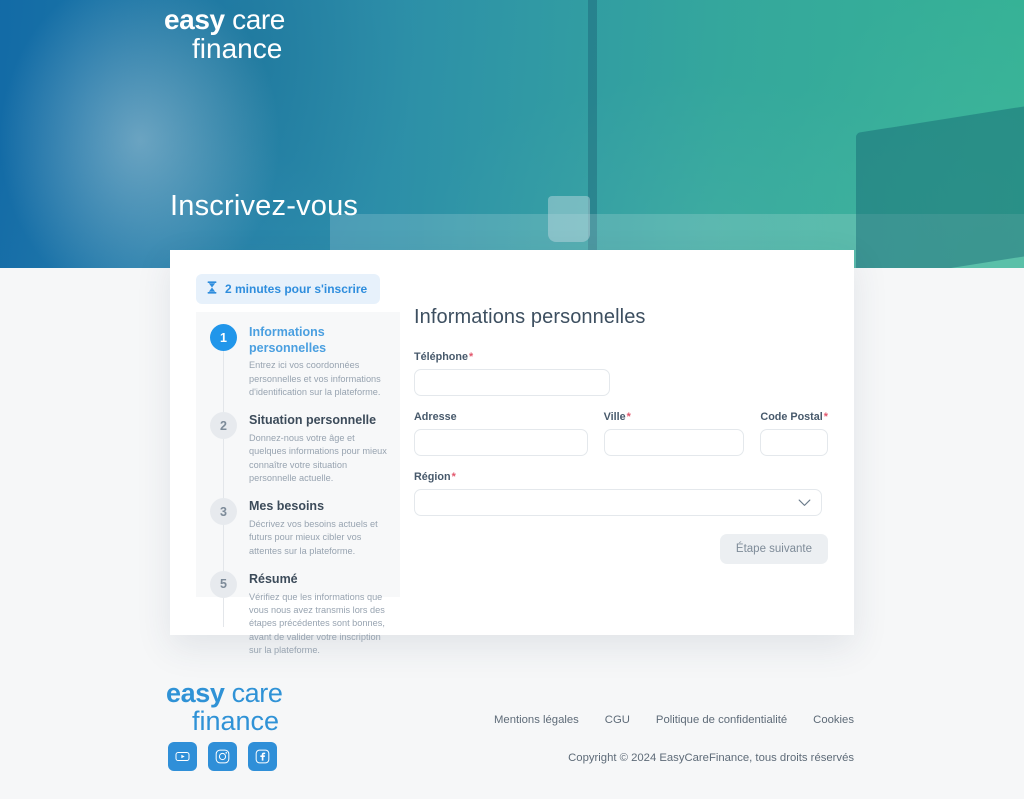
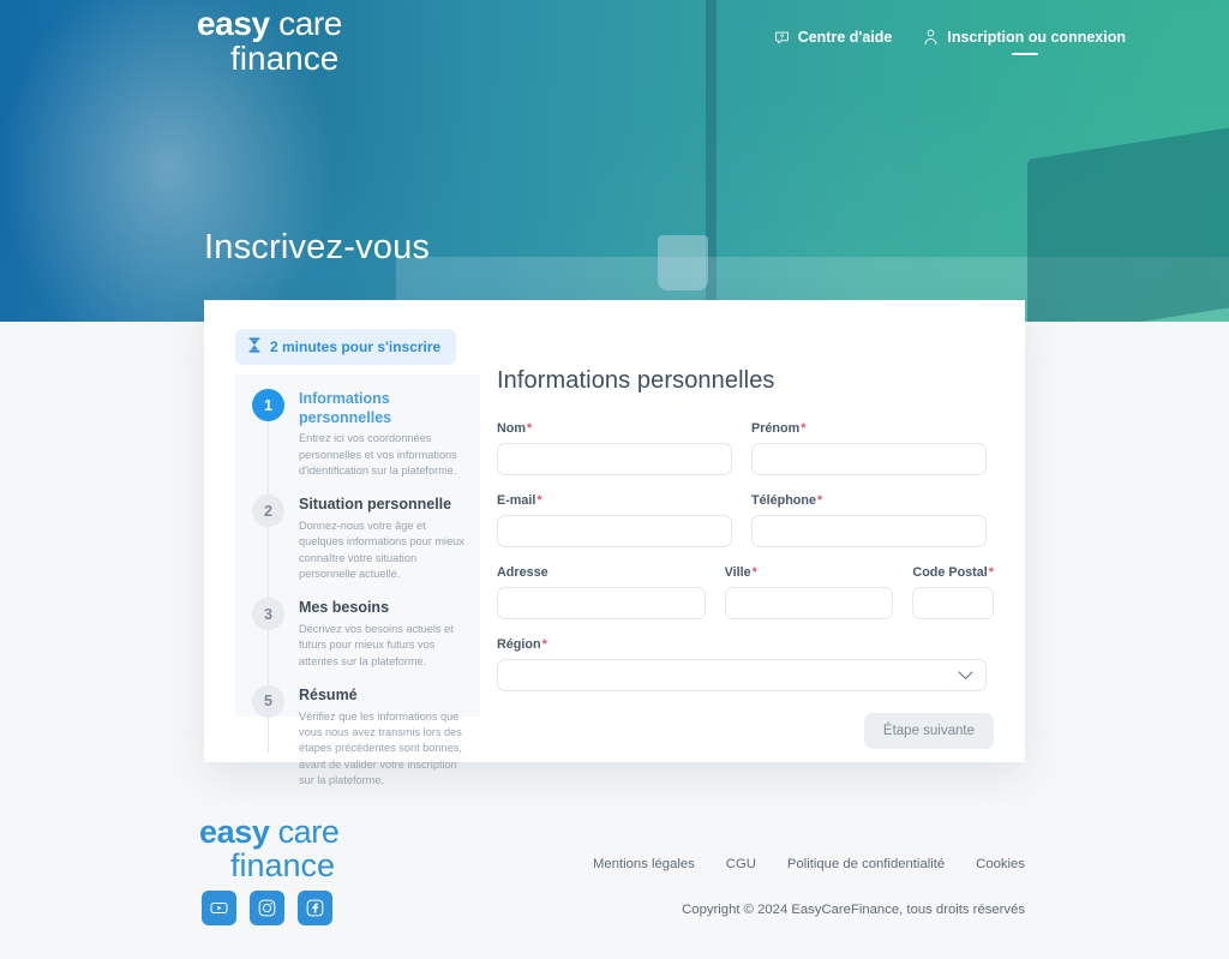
  easy care
  finance
+ Centre d'aide
+ Inscription ou connexion
  Inscrivez-vous
  2 minutes pour s'inscrire
  1
  Informations personnelles
  Entrez ici vos coordonnées personnelles et vos informations d'identification sur la plateforme.
  2
  Situation personnelle
  Donnez-nous votre âge et quelques informations pour mieux connaître votre situation personnelle actuelle.
  3
  Mes besoins
- Décrivez vos besoins actuels et futurs pour mieux cibler vos attentes sur la plateforme.
+ Décrivez vos besoins actuels et futurs pour mieux futurs vos attentes sur la plateforme.
  5
  Résumé
  Vérifiez que les informations que vous nous avez transmis lors des étapes précédentes sont bonnes, avant de valider votre inscription sur la plateforme.
  Informations personnelles
+ Nom*
+ Prénom*
+ E-mail*
  Téléphone*
  Adresse
  Ville*
  Code Postal*
  Région*
  Étape suivante
  easy care
  finance
  Mentions légales
  CGU
  Politique de confidentialité
  Cookies
  Copyright © 2024 EasyCareFinance, tous droits réservés
